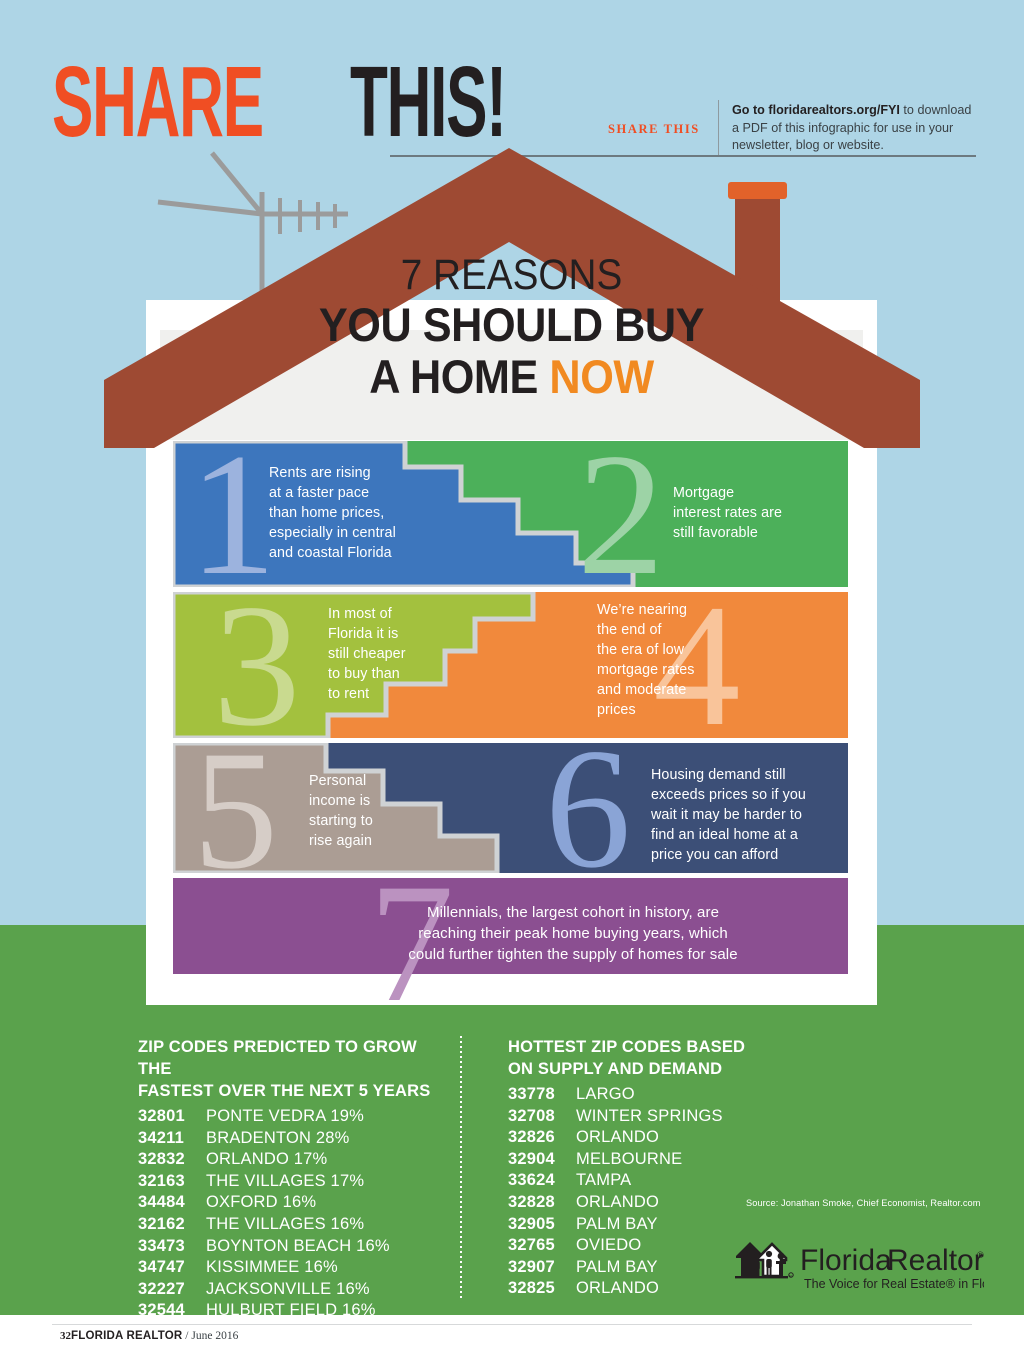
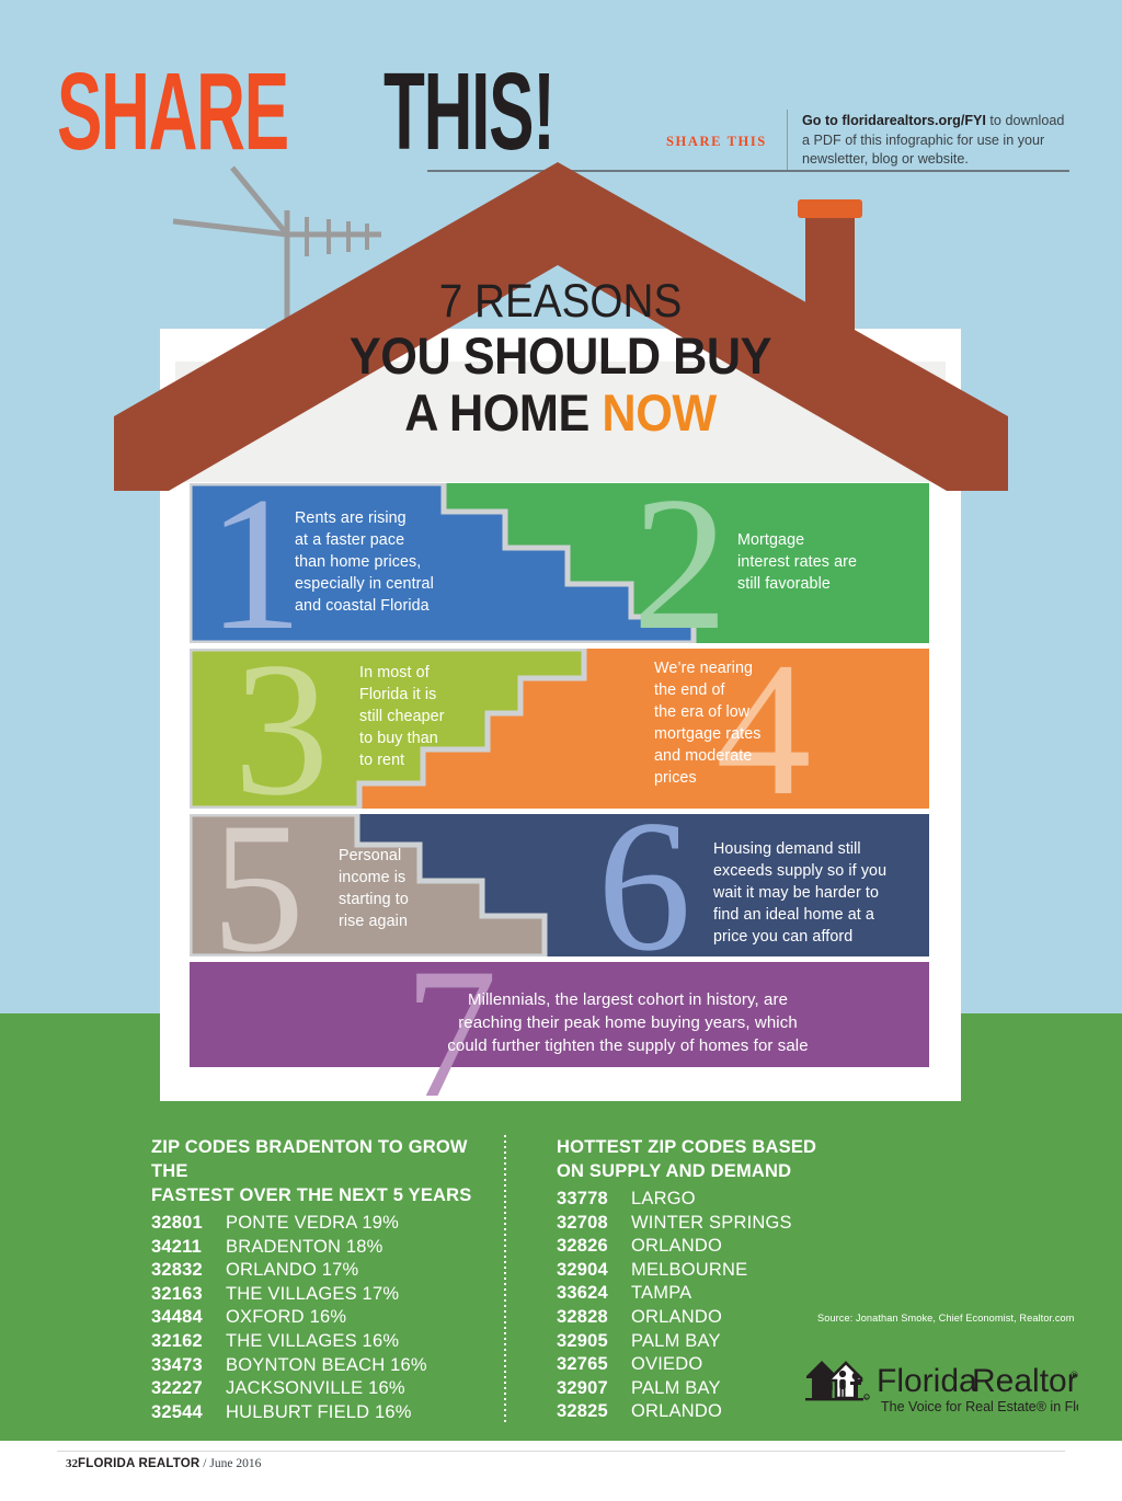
  SHARE THIS!
  SHARE THIS
  Go to floridarealtors.org/FYI to download a PDF of this infographic for use in your newsletter, blog or website.
  7 REASONS
  YOU SHOULD BUY
  A HOME NOW
  1
  2
  Rents are rising
  at a faster pace
  than home prices,
  especially in central
  and coastal Florida
  Mortgage
  interest rates are
  still favorable
  3
  4
  In most of
  Florida it is
  still cheaper
  to buy than
  to rent
  We’re nearing
  the end of
  the era of low
  mortgage rates
  and moderate
  prices
  5
  6
  Personal
  income is
  starting to
  rise again
  Housing demand still
- exceeds prices so if you
+ exceeds supply so if you
  wait it may be harder to
  find an ideal home at a
  price you can afford
  7
  Millennials, the largest cohort in history, are
  reaching their peak home buying years, which
  could further tighten the supply of homes for sale
- ZIP CODES PREDICTED TO GROW THE
+ ZIP CODES BRADENTON TO GROW THE
  FASTEST OVER THE NEXT 5 YEARS
  32801
  PONTE VEDRA 19%
  34211
- BRADENTON 28%
+ BRADENTON 18%
  32832
  ORLANDO 17%
  32163
  THE VILLAGES 17%
  34484
  OXFORD 16%
  32162
  THE VILLAGES 16%
  33473
  BOYNTON BEACH 16%
- 34747
- KISSIMMEE 16%
  32227
  JACKSONVILLE 16%
  32544
  HULBURT FIELD 16%
  HOTTEST ZIP CODES BASED
  ON SUPPLY AND DEMAND
  33778
  LARGO
  32708
  WINTER SPRINGS
  32826
  ORLANDO
  32904
  MELBOURNE
  33624
  TAMPA
  32828
  ORLANDO
  32905
  PALM BAY
  32765
  OVIEDO
  32907
  PALM BAY
  32825
  ORLANDO
  Source: Jonathan Smoke, Chief Economist, Realtor.com
  Florida
  Realtor
  ®
  The Voice for Real Estate® in Fl
  32FLORIDA REALTOR / June 2016
